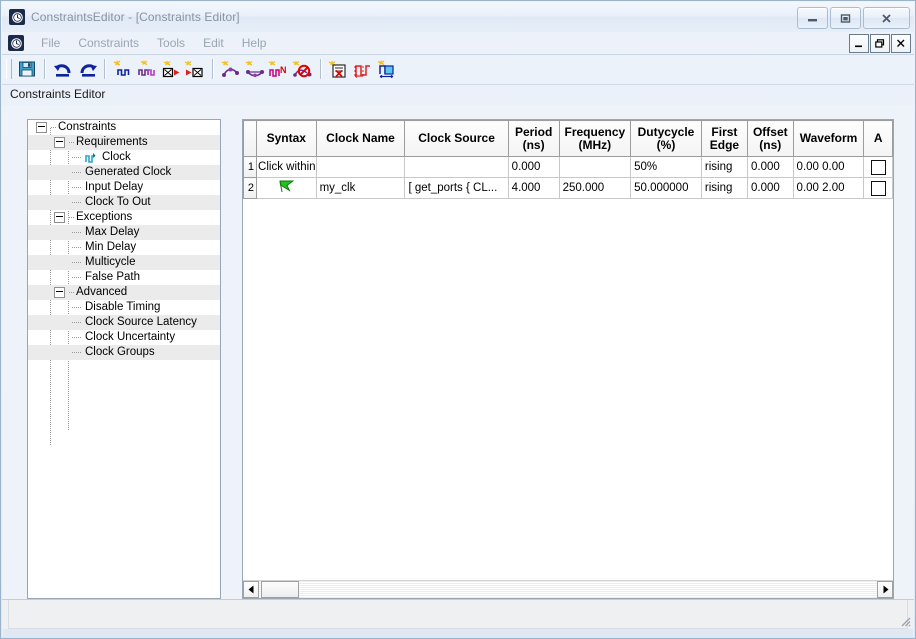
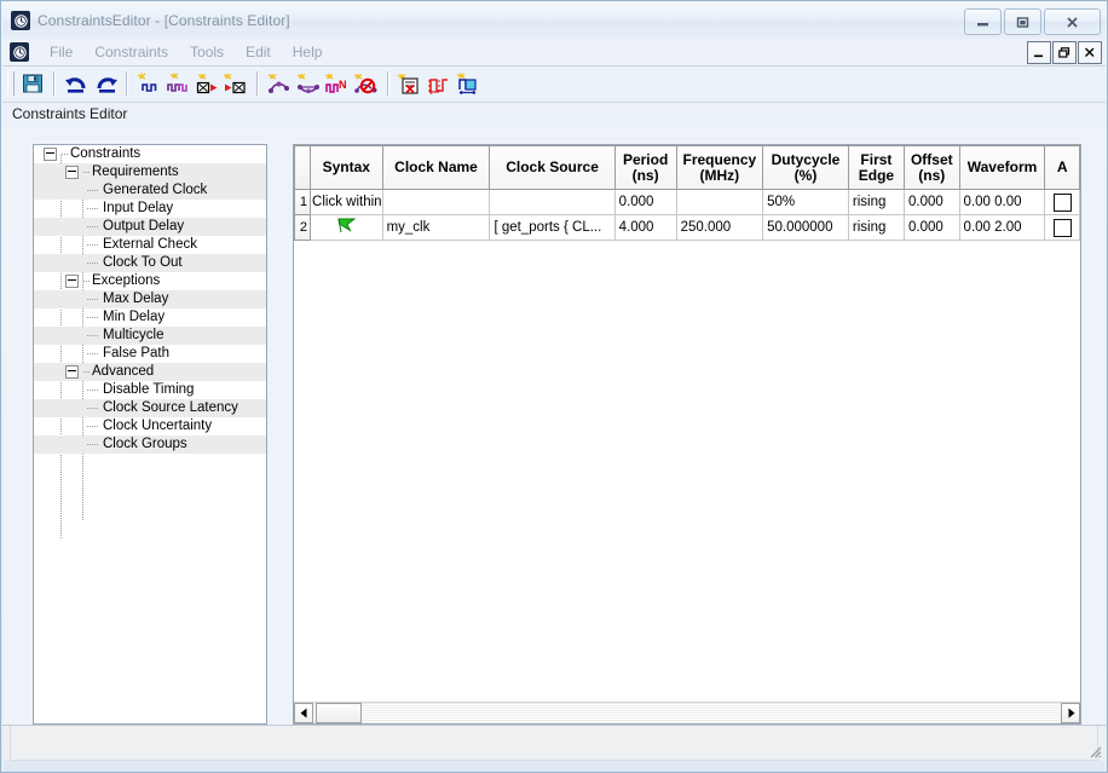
  ConstraintsEditor - [Constraints Editor]
  File
  Constraints
  Tools
  Edit
  Help
  N
  Constraints Editor
  Constraints
  Requirements
- Clock
  Generated Clock
  Input Delay
+ Output Delay
+ External Check
  Clock To Out
  Exceptions
  Max Delay
  Min Delay
  Multicycle
  False Path
  Advanced
  Disable Timing
  Clock Source Latency
  Clock Uncertainty
  Clock Groups
  	Syntax	Clock Name	Clock Source	Period(ns)	Frequency(MHz)	Dutycycle(%)	FirstEdge	Offset(ns)	Waveform	A
  1	Click within			0.000		50%	rising	0.000	0.00 0.00
  2		my_clk	[ get_ports { CL...	4.000	250.000	50.000000	rising	0.000	0.00 2.00
